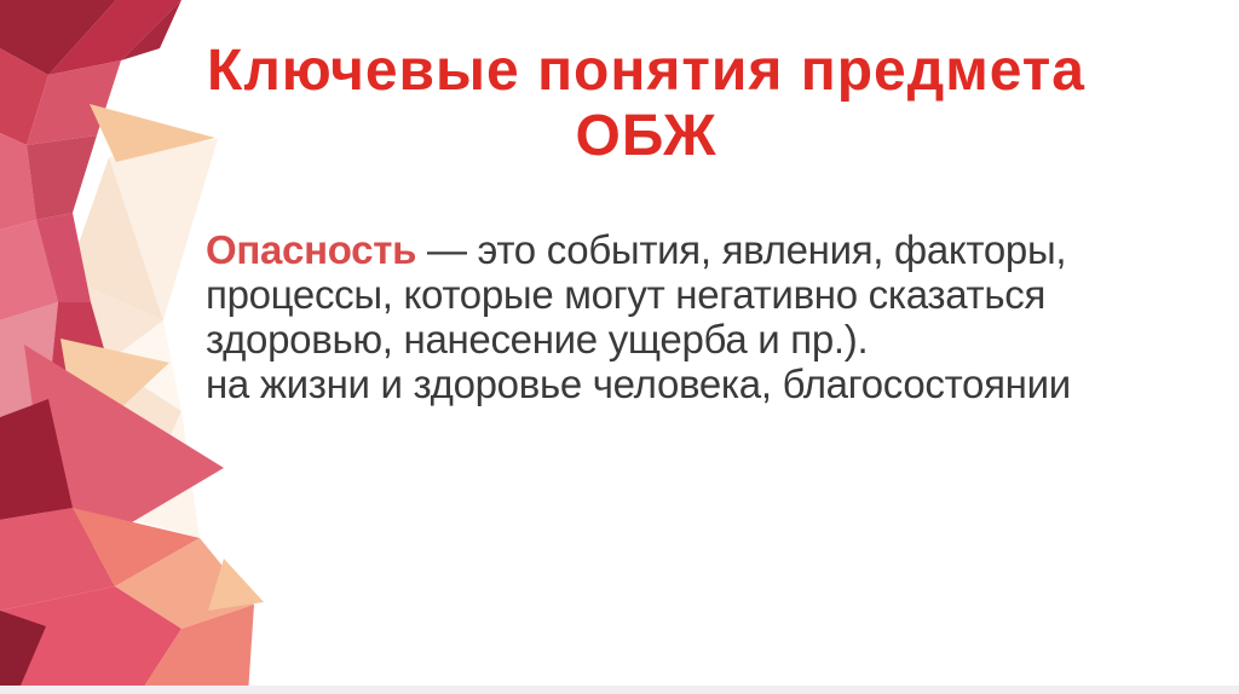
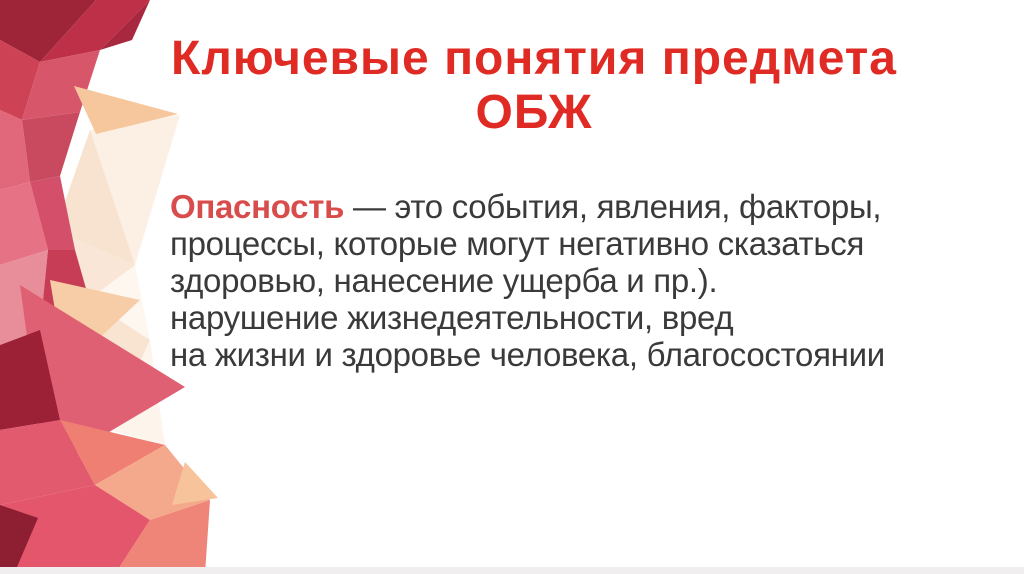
  Ключевые понятия предмета
  ОБЖ
  Опасность — это события, явления, факторы,
  процессы, которые могут негативно сказаться
  здоровью, нанесение ущерба и пр.).
+ нарушение жизнедеятельности, вред
  на жизни и здоровье человека, благосостоянии
